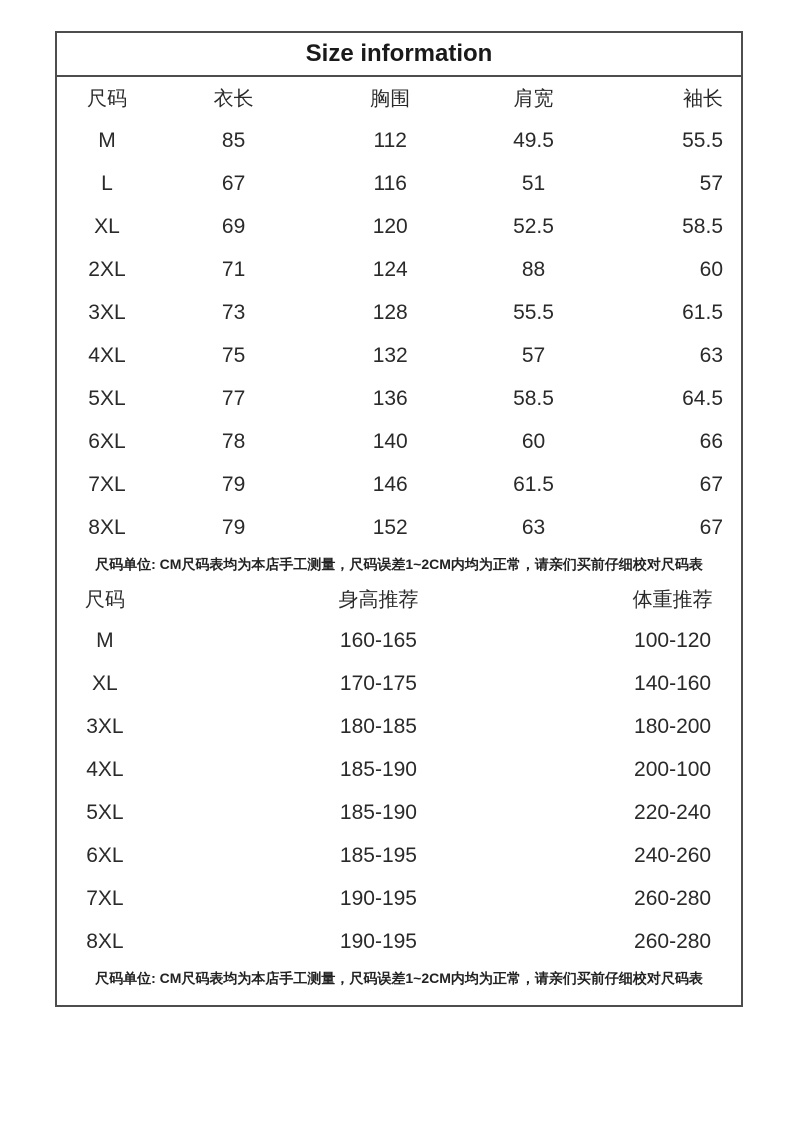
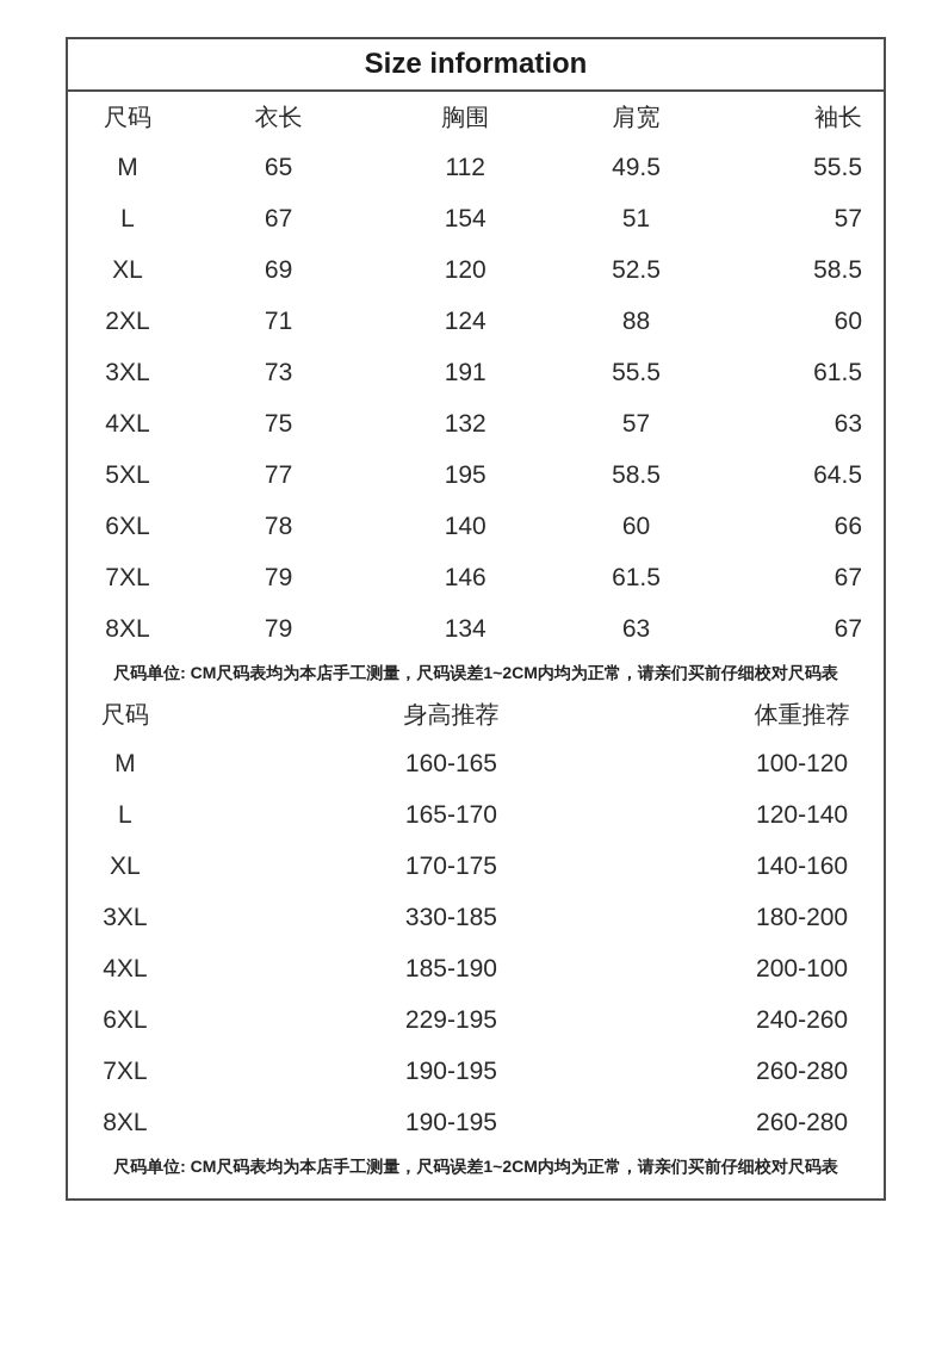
  Size information
  尺码	衣长	胸围	肩宽	袖长
- M	85	112	49.5	55.5
+ M	65	112	49.5	55.5
- L	67	116	51	57
+ L	67	154	51	57
  XL	69	120	52.5	58.5
  2XL	71	124	88	60
- 3XL	73	128	55.5	61.5
+ 3XL	73	191	55.5	61.5
  4XL	75	132	57	63
- 5XL	77	136	58.5	64.5
+ 5XL	77	195	58.5	64.5
  6XL	78	140	60	66
  7XL	79	146	61.5	67
- 8XL	79	152	63	67
+ 8XL	79	134	63	67
  尺码单位: CM尺码表均为本店手工测量，尺码误差1~2CM内均为正常，请亲们买前仔细校对尺码表
  尺码	身高推荐	体重推荐
  M	160-165	100-120
+ L	165-170	120-140
  XL	170-175	140-160
- 3XL	180-185	180-200
+ 3XL	330-185	180-200
  4XL	185-190	200-100
- 5XL	185-190	220-240
- 6XL	185-195	240-260
+ 6XL	229-195	240-260
  7XL	190-195	260-280
  8XL	190-195	260-280
  尺码单位: CM尺码表均为本店手工测量，尺码误差1~2CM内均为正常，请亲们买前仔细校对尺码表
